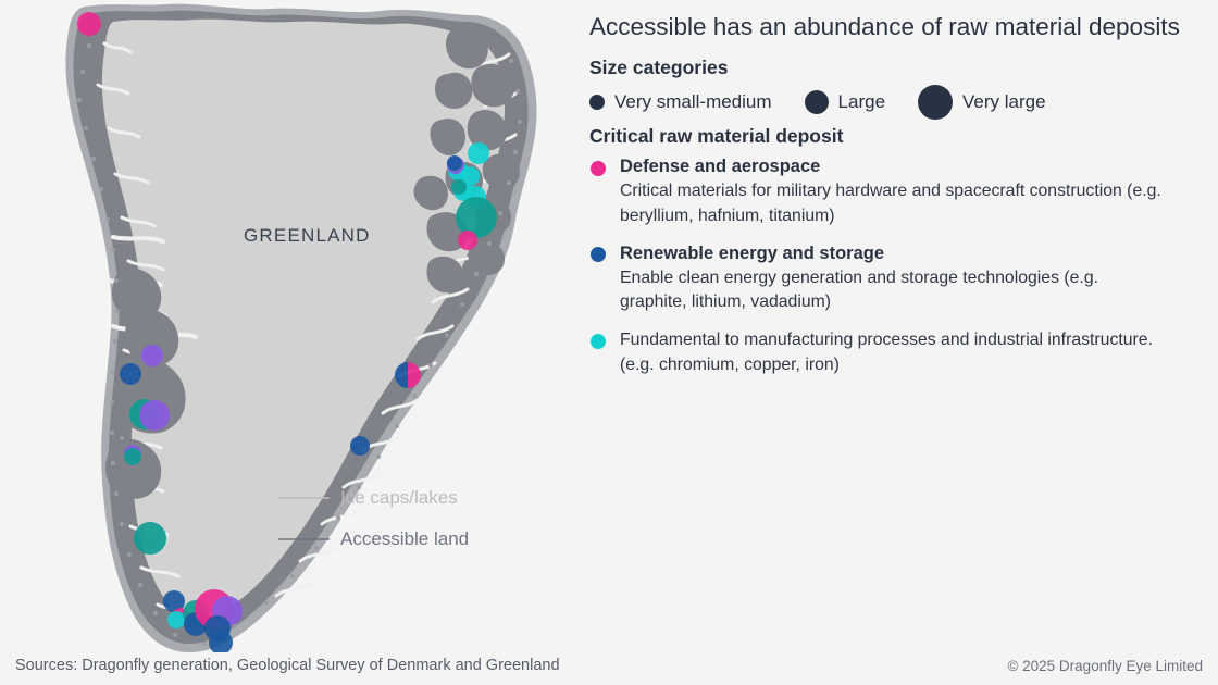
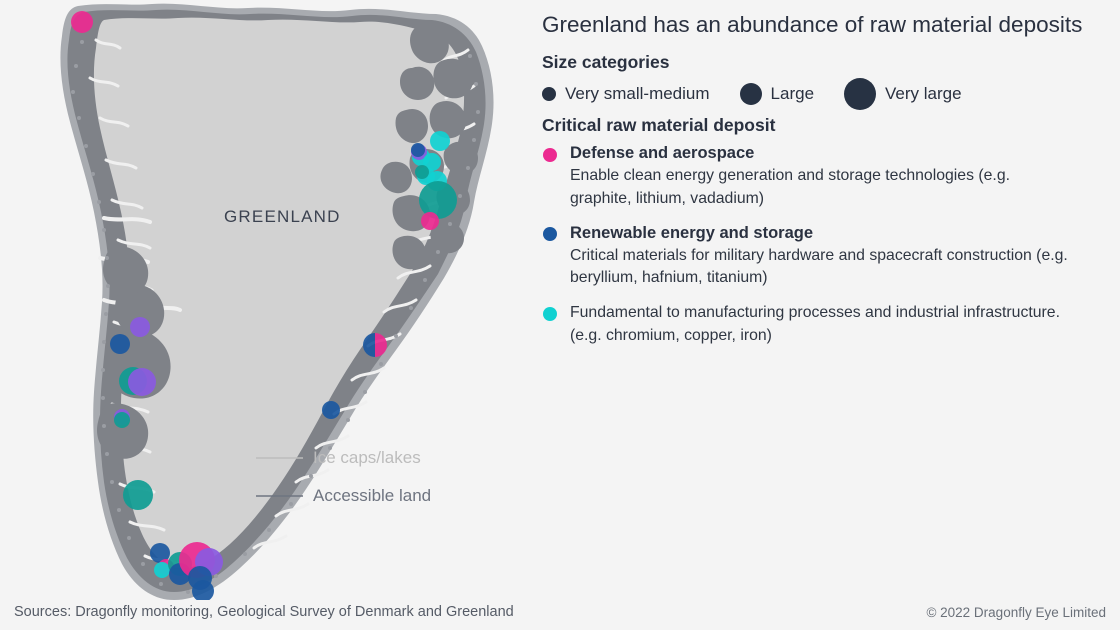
  GREENLAND
  Ice caps/lakes
  Accessible land
- Accessible has an abundance of raw material deposits
+ Greenland has an abundance of raw material deposits
  Size categories
  Very small-medium
  Large
  Very large
  Critical raw material deposit
  Defense and aerospace
- Critical materials for military hardware and spacecraft construction (e.g. beryllium, hafnium, titanium)
+ Enable clean energy generation and storage technologies (e.g. graphite, lithium, vadadium)
  Renewable energy and storage
- Enable clean energy generation and storage technologies (e.g. graphite, lithium, vadadium)
+ Critical materials for military hardware and spacecraft construction (e.g. beryllium, hafnium, titanium)
  Fundamental to manufacturing processes and industrial infrastructure. (e.g. chromium, copper, iron)
- Sources: Dragonfly generation, Geological Survey of Denmark and Greenland
+ Sources: Dragonfly monitoring, Geological Survey of Denmark and Greenland
- © 2025 Dragonfly Eye Limited
+ © 2022 Dragonfly Eye Limited
